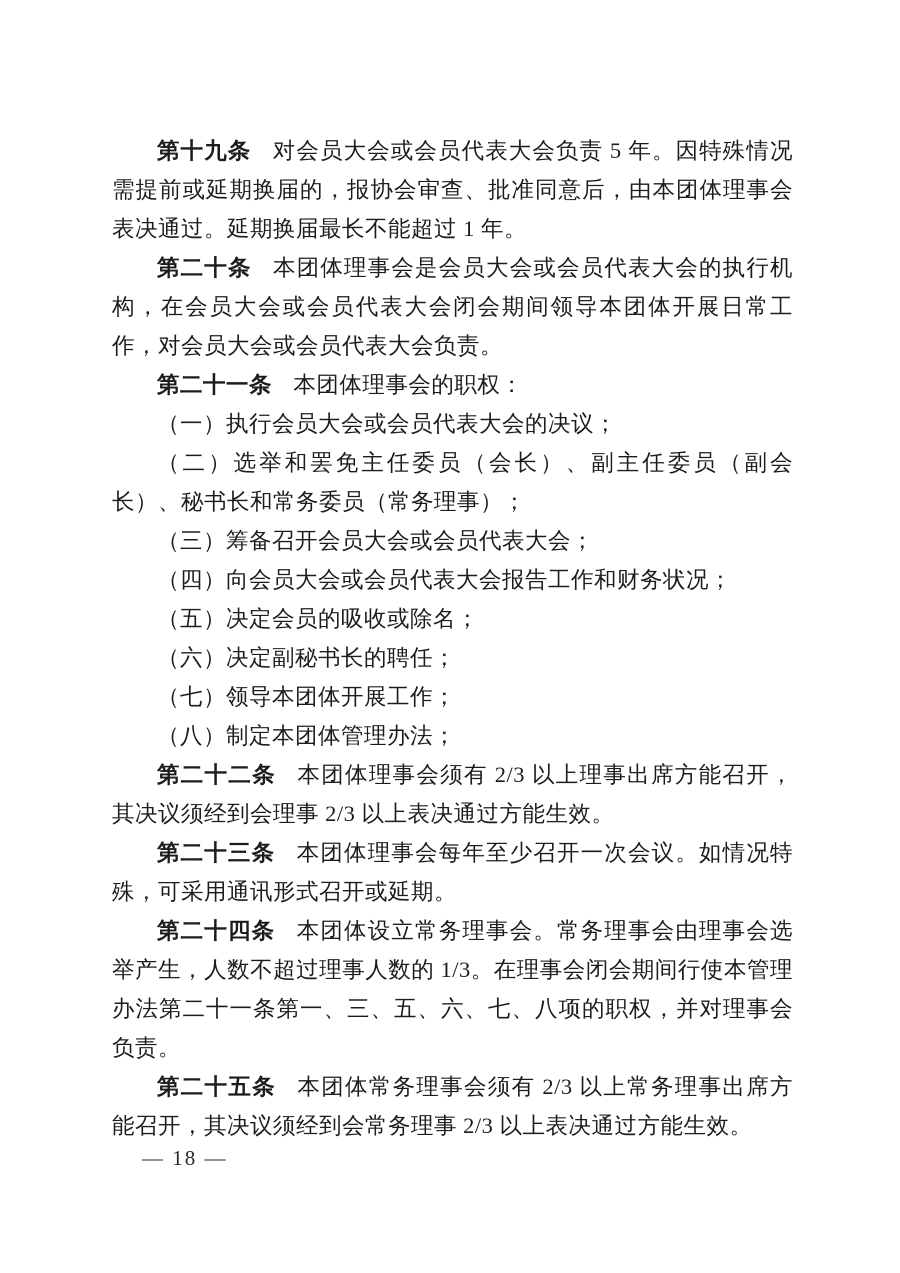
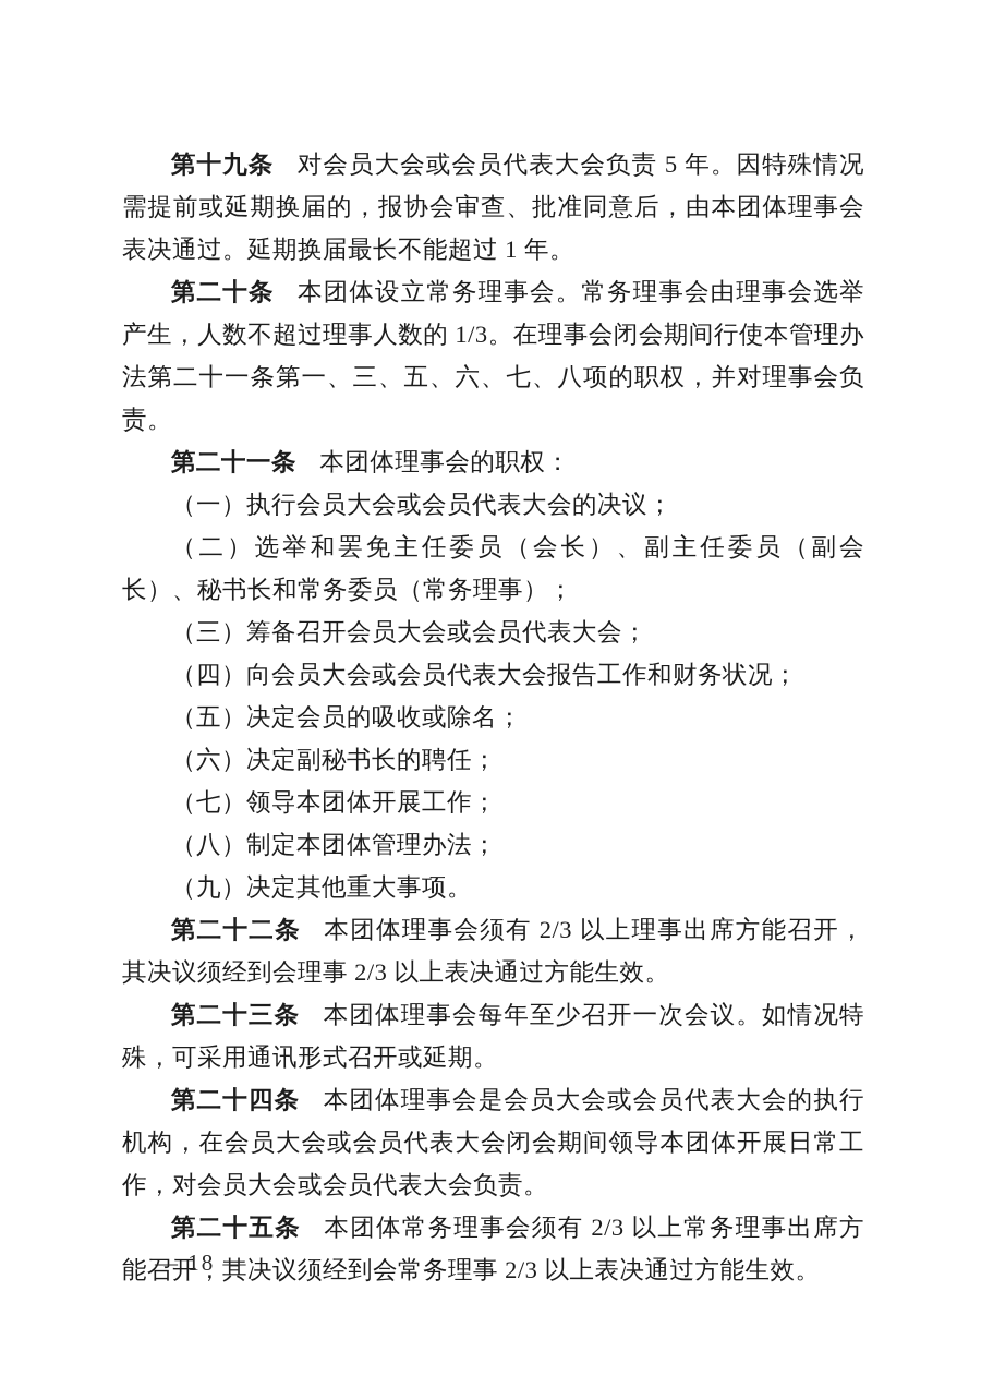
  第十九条 对会员大会或会员代表大会负责 5 年。因特殊情况需提前或延期换届的，报协会审查、批准同意后，由本团体理事会表决通过。延期换届最长不能超过 1 年。
- 第二十条 本团体理事会是会员大会或会员代表大会的执行机构，在会员大会或会员代表大会闭会期间领导本团体开展日常工作，对会员大会或会员代表大会负责。
+ 第二十条 本团体设立常务理事会。常务理事会由理事会选举产生，人数不超过理事人数的 1/3。在理事会闭会期间行使本管理办法第二十一条第一、三、五、六、七、八项的职权，并对理事会负责。
  第二十一条 本团体理事会的职权：
  （一）执行会员大会或会员代表大会的决议；
  （二）选举和罢免主任委员（会长）、副主任委员（副会长）、秘书长和常务委员（常务理事）；
  （三）筹备召开会员大会或会员代表大会；
  （四）向会员大会或会员代表大会报告工作和财务状况；
  （五）决定会员的吸收或除名；
  （六）决定副秘书长的聘任；
  （七）领导本团体开展工作；
  （八）制定本团体管理办法；
+ （九）决定其他重大事项。
  第二十二条 本团体理事会须有 2/3 以上理事出席方能召开，其决议须经到会理事 2/3 以上表决通过方能生效。
  第二十三条 本团体理事会每年至少召开一次会议。如情况特殊，可采用通讯形式召开或延期。
- 第二十四条 本团体设立常务理事会。常务理事会由理事会选举产生，人数不超过理事人数的 1/3。在理事会闭会期间行使本管理办法第二十一条第一、三、五、六、七、八项的职权，并对理事会负责。
+ 第二十四条 本团体理事会是会员大会或会员代表大会的执行机构，在会员大会或会员代表大会闭会期间领导本团体开展日常工作，对会员大会或会员代表大会负责。
  第二十五条 本团体常务理事会须有 2/3 以上常务理事出席方能召开，其决议须经到会常务理事 2/3 以上表决通过方能生效。
  — 18 —
